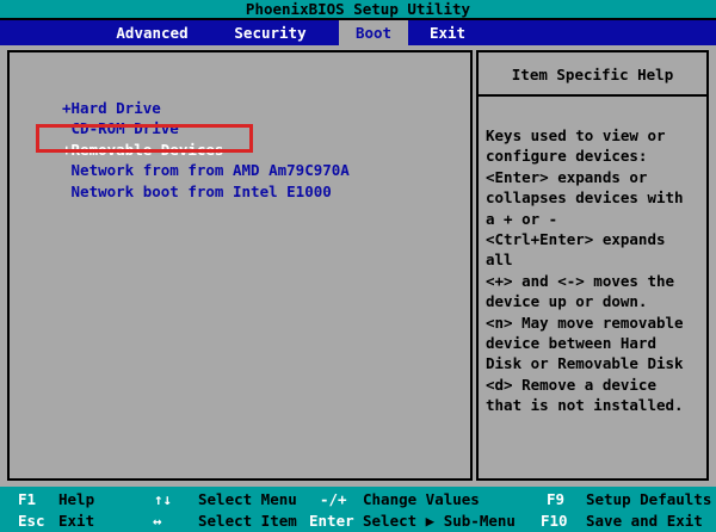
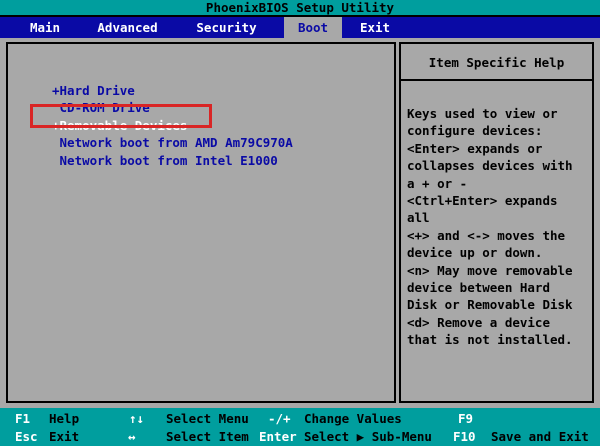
  PhoenixBIOS Setup Utility
+ Main
  Advanced
  Security
  Boot
  Exit
  +Hard Drive
  CD-ROM Drive
  +Removable Devices
- Network from from AMD Am79C970A
+ Network boot from AMD Am79C970A
  Network boot from Intel E1000
  Item Specific Help
  Keys used to view or
  configure devices:
  <Enter> expands or
  collapses devices with
  a + or -
  <Ctrl+Enter> expands
  all
  <+> and <-> moves the
  device up or down.
  <n> May move removable
  device between Hard
  Disk or Removable Disk
  <d> Remove a device
  that is not installed.
  F1
  Help
  ↑↓
  Select Menu
  -/+
  Change Values
  F9
- Setup Defaults
  Esc
  Exit
  ↔
  Select Item
  Enter
  Select ▶ Sub-Menu
  F10
  Save and Exit
